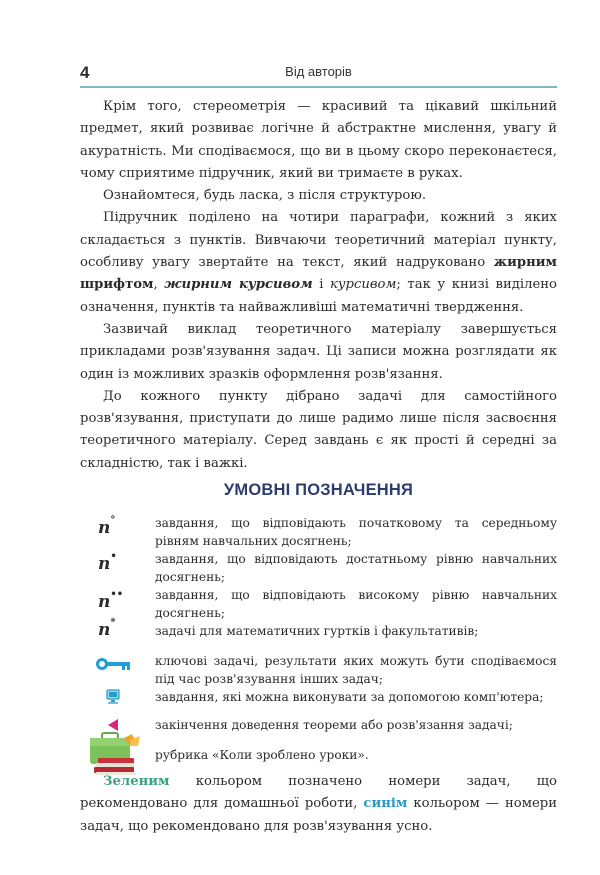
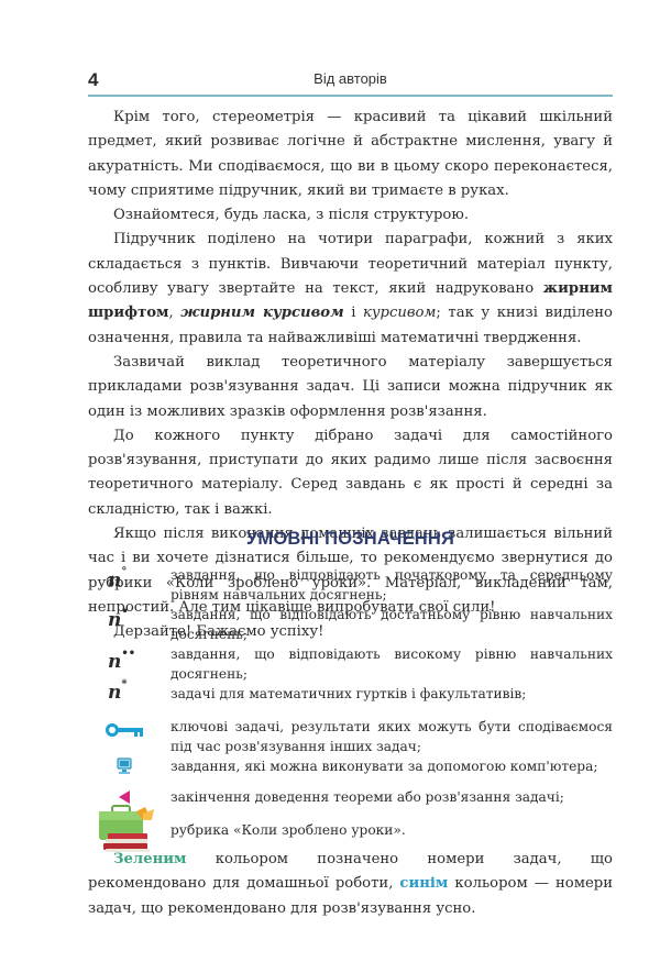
  4
  Від авторів
  Крім того, стереометрія — красивий та цікавий шкільний предмет, який розвиває логічне й абстрактне мислення, увагу й акуратність. Ми сподіваємося, що ви в цьому скоро переконаєтеся, чому сприятиме підручник, який ви тримаєте в руках.
  Ознайомтеся, будь ласка, з після структурою.
- Підручник поділено на чотири параграфи, кожний з яких складається з пунктів. Вивчаючи теоретичний матеріал пункту, особливу увагу звертайте на текст, який надруковано жирним шрифтом, жирним курсивом і курсивом; так у книзі виділено означення, пунктів та найважливіші математичні твердження.
+ Підручник поділено на чотири параграфи, кожний з яких складається з пунктів. Вивчаючи теоретичний матеріал пункту, особливу увагу звертайте на текст, який надруковано жирним шрифтом, жирним курсивом і курсивом; так у книзі виділено означення, правила та найважливіші математичні твердження.
- Зазвичай виклад теоретичного матеріалу завершується прикладами розв'язування задач. Ці записи можна розглядати як один із можливих зразків оформлення розв'язання.
+ Зазвичай виклад теоретичного матеріалу завершується прикладами розв'язування задач. Ці записи можна підручник як один із можливих зразків оформлення розв'язання.
- До кожного пункту дібрано задачі для самостійного розв'язування, приступати до лише радимо лише після засвоєння теоретичного матеріалу. Серед завдань є як прості й середні за складністю, так і важкі.
+ До кожного пункту дібрано задачі для самостійного розв'язування, приступати до яких радимо лише після засвоєння теоретичного матеріалу. Серед завдань є як прості й середні за складністю, так і важкі.
+ Якщо після виконання домашніх завдань залишається вільний час і ви хочете дізнатися більше, то рекомендуємо звернутися до рубрики «Коли зроблено уроки». Матеріал, викладений там, непростий. Але тим цікавіше випробувати свої сили!
+ Дерзайте! Бажаємо успіху!
  УМОВНІ ПОЗНАЧЕННЯ
  n°
  завдання, що відповідають початковому та середньому рівням навчальних досягнень;
  n•
  завдання, що відповідають достатньому рівню навчальних досягнень;
  n••
  завдання, що відповідають високому рівню навчальних досягнень;
  n*
  задачі для математичних гуртків і факультативів;
  ключові задачі, результати яких можуть бути сподіваємося під час розв'язування інших задач;
  завдання, які можна виконувати за допомогою комп'ютера;
  закінчення доведення теореми або розв'язання задачі;
  рубрика «Коли зроблено уроки».
  Зеленим кольором позначено номери задач, що рекомендовано для домашньої роботи, синім кольором — номери задач, що рекомендовано для розв'язування усно.
